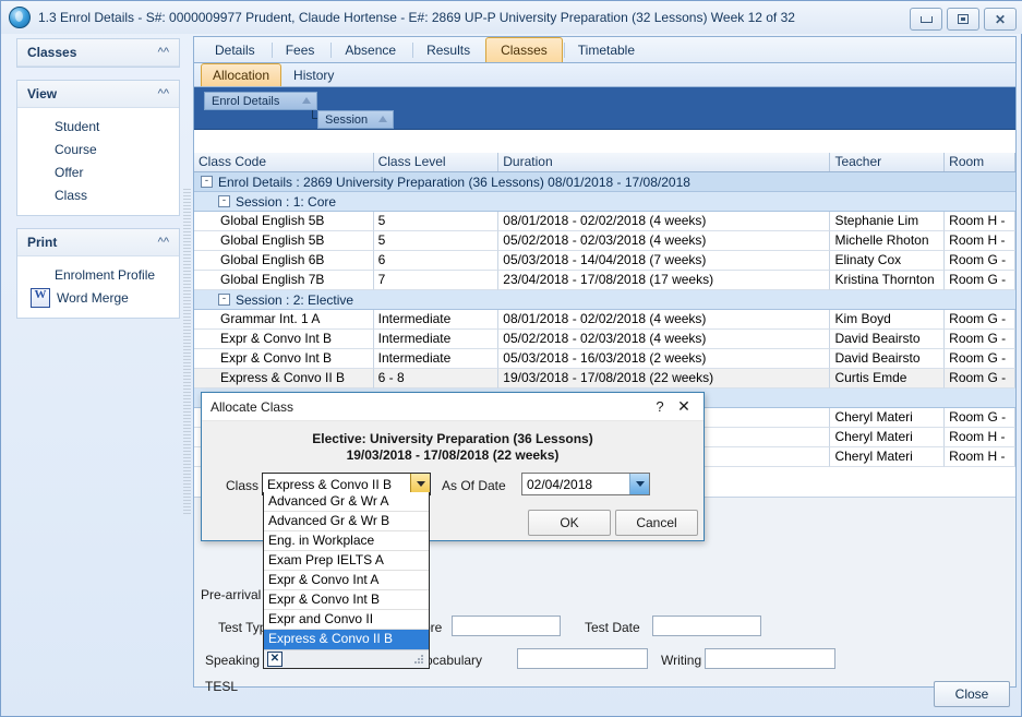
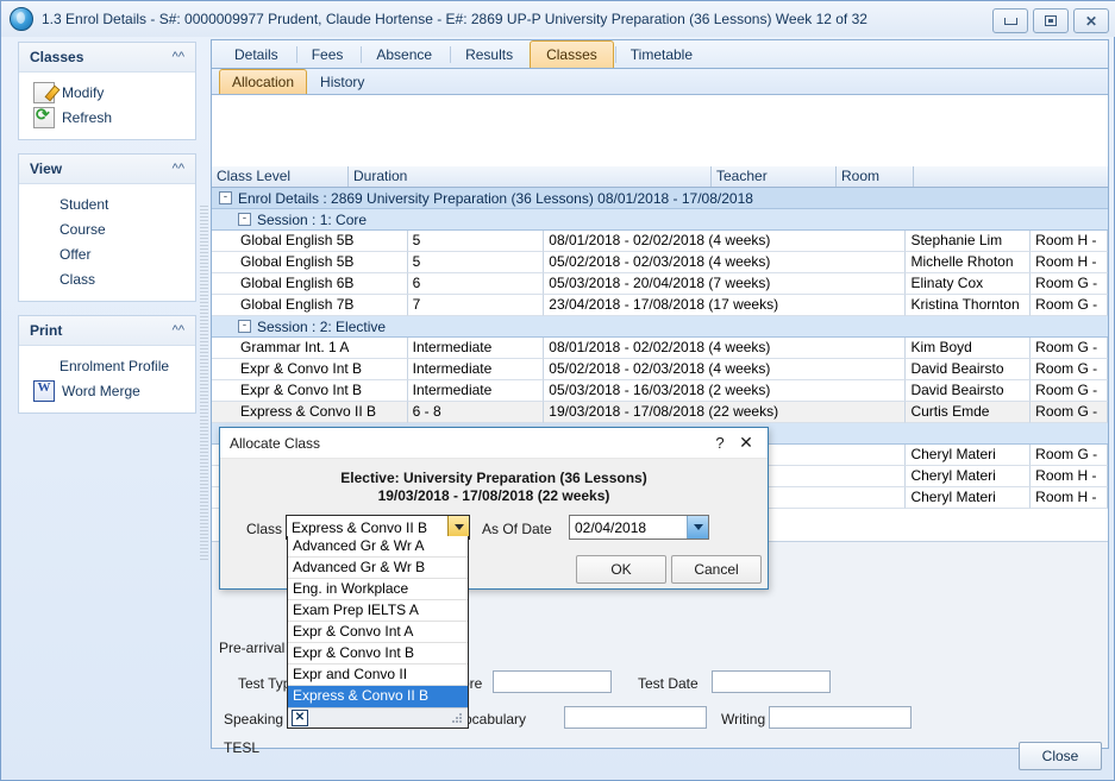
- 1.3 Enrol Details - S#: 0000009977 Prudent, Claude Hortense - E#: 2869 UP-P University Preparation (32 Lessons) Week 12 of 32
+ 1.3 Enrol Details - S#: 0000009977 Prudent, Claude Hortense - E#: 2869 UP-P University Preparation (36 Lessons) Week 12 of 32
  ✕
  Classes
  ^^
+ Modify
+ Refresh
  View
  ^^
  Student
  Course
  Offer
  Class
  Print
  ^^
  Enrolment Profile
  Word Merge
  Details
  Fees
  Absence
  Results
  Classes
  Timetable
  Allocation
  History
- Enrol Details
- Session
- Class Code
  Class Level
  Duration
  Teacher
  Room
  -
  Enrol Details : 2869 University Preparation (36 Lessons) 08/01/2018 - 17/08/2018
  -
  Session : 1: Core
  Global English 5B
  5
  08/01/2018 - 02/02/2018 (4 weeks)
  Stephanie Lim
  Room H -
  Global English 5B
  5
  05/02/2018 - 02/03/2018 (4 weeks)
  Michelle Rhoton
  Room H -
  Global English 6B
  6
- 05/03/2018 - 14/04/2018 (7 weeks)
+ 05/03/2018 - 20/04/2018 (7 weeks)
  Elinaty Cox
  Room G -
  Global English 7B
  7
  23/04/2018 - 17/08/2018 (17 weeks)
  Kristina Thornton
  Room G -
  -
  Session : 2: Elective
  Grammar Int. 1 A
  Intermediate
  08/01/2018 - 02/02/2018 (4 weeks)
  Kim Boyd
  Room G -
  Expr & Convo Int B
  Intermediate
  05/02/2018 - 02/03/2018 (4 weeks)
  David Beairsto
  Room G -
  Expr & Convo Int B
  Intermediate
  05/03/2018 - 16/03/2018 (2 weeks)
  David Beairsto
  Room G -
  Express & Convo II B
  6 - 8
  19/03/2018 - 17/08/2018 (22 weeks)
  Curtis Emde
  Room G -
  Cheryl Materi
  Room G -
  Cheryl Materi
  Room H -
  Cheryl Materi
  Room H -
  Pre-arrival
  Test Ty
  Speaking
  TESL
  Test Date
  Writing
  Close
  Allocate Class
  ?
  ✕
  Elective: University Preparation (36 Lessons)
  19/03/2018 - 17/08/2018 (22 weeks)
  Class
  Express & Convo II B
  As Of Date
  02/04/2018
  OK
  Cancel
  Advanced Gr & Wr A
  Advanced Gr & Wr B
  Eng. in Workplace
  Exam Prep IELTS A
  Expr & Convo Int A
  Expr & Convo Int B
  Expr and Convo II
  Express & Convo II B
  ✕
